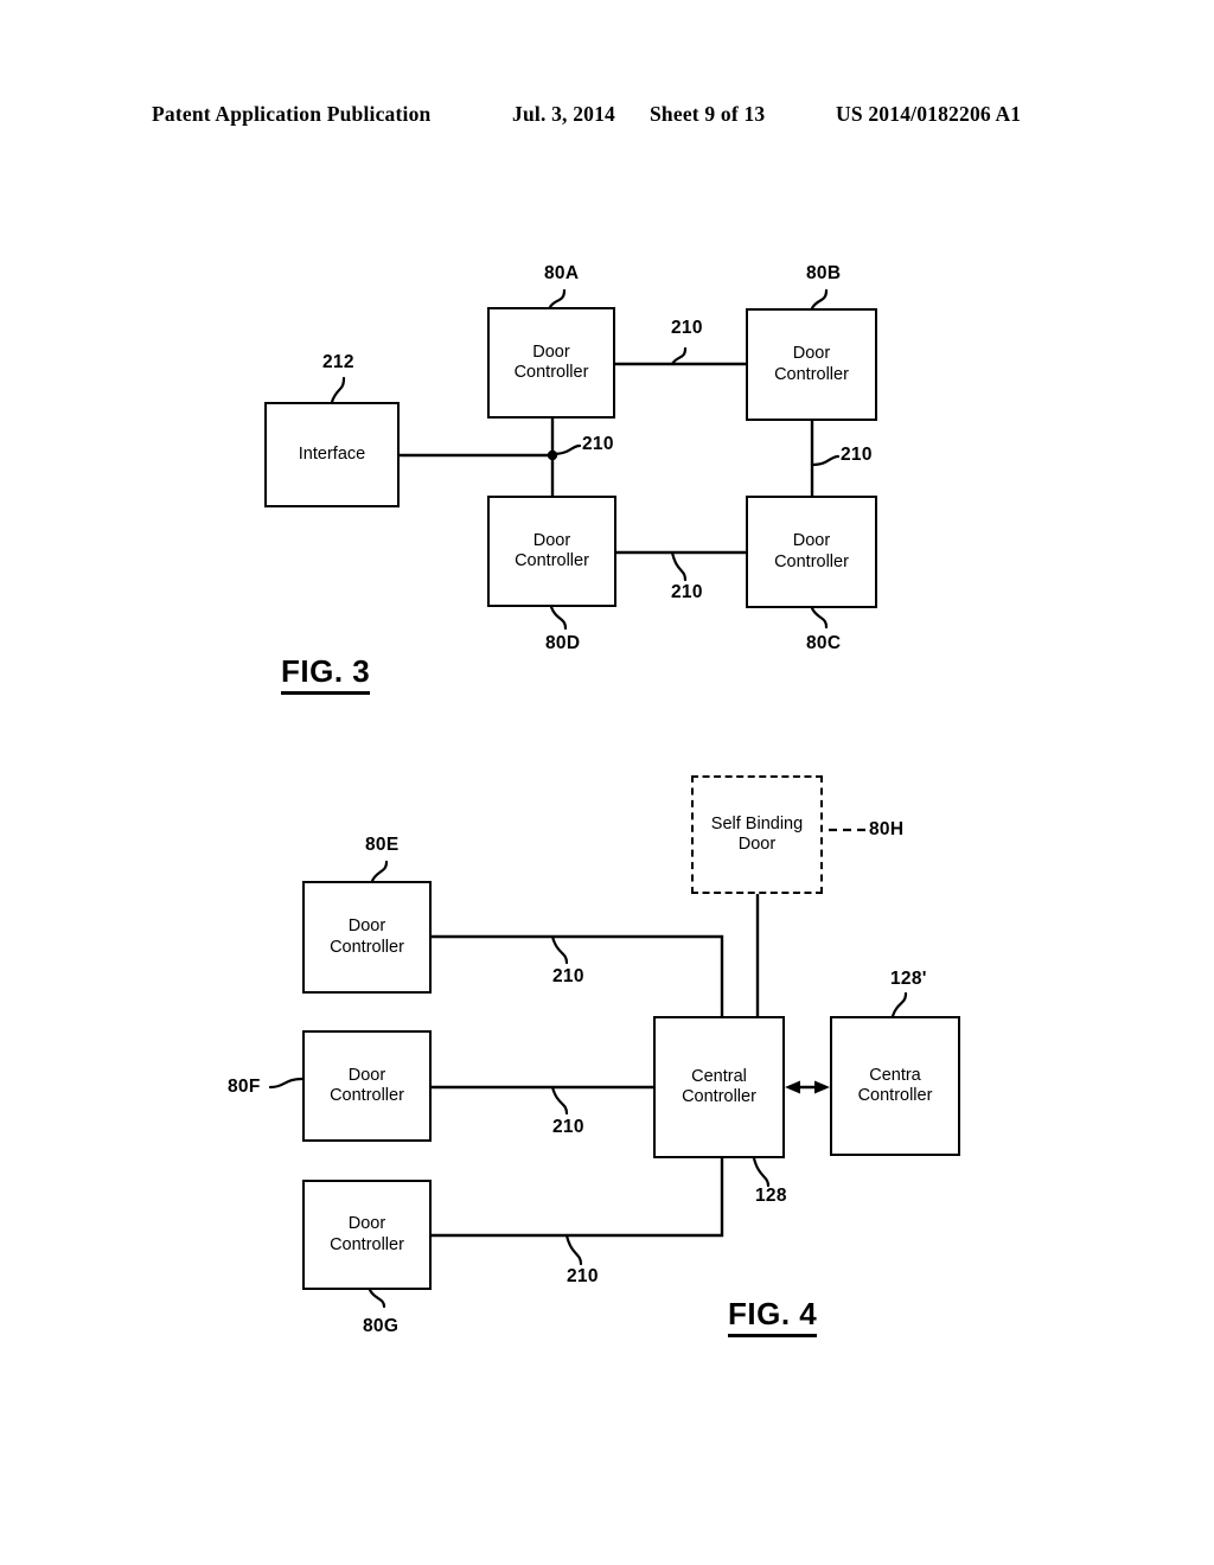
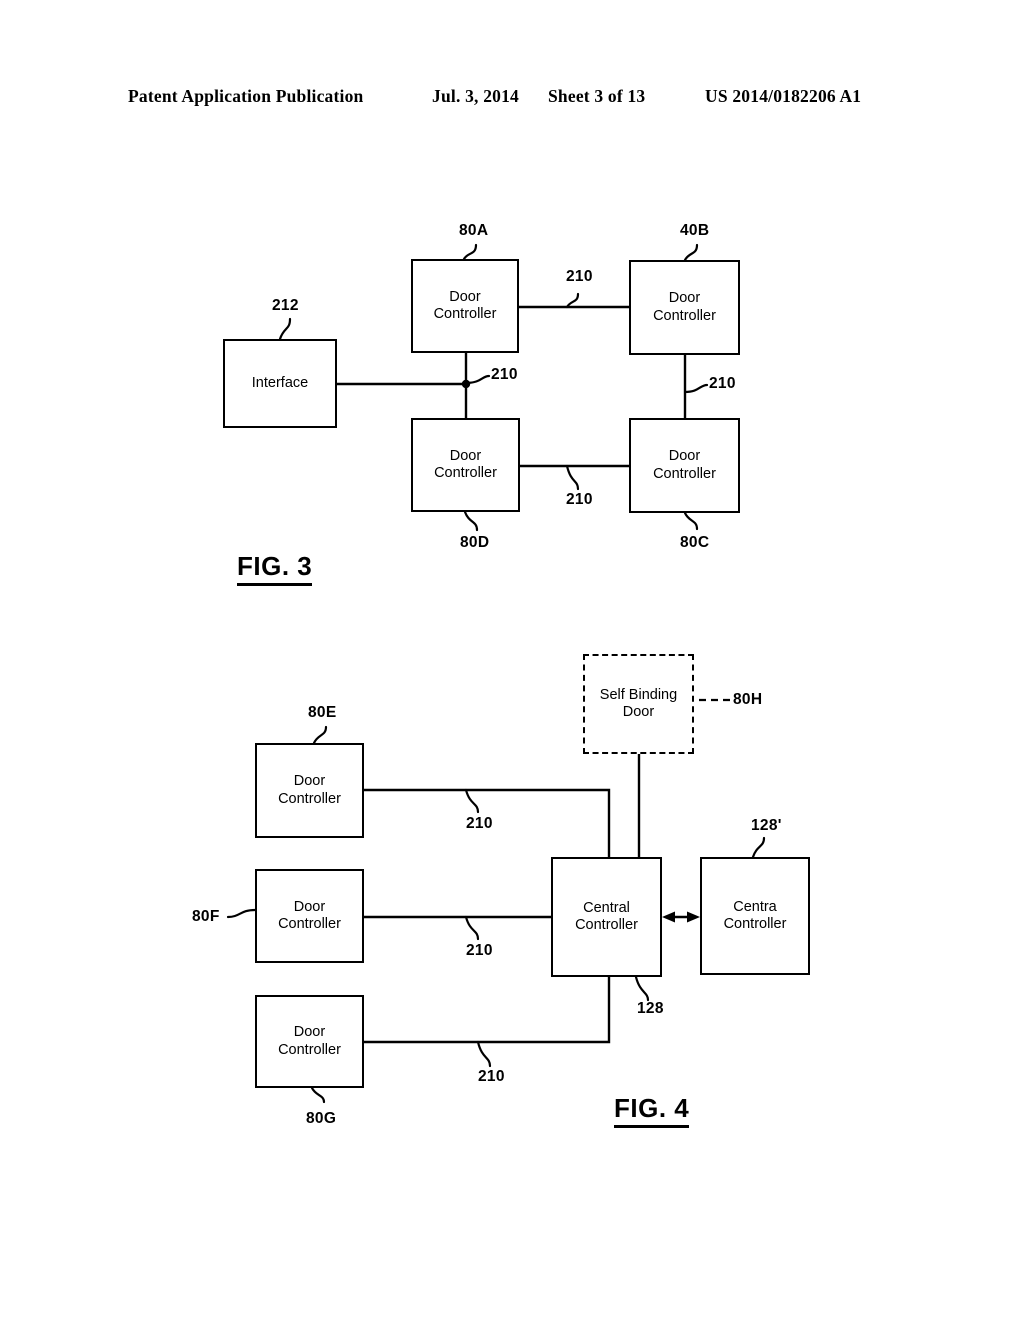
  Patent Application Publication
  Jul. 3, 2014
- Sheet 9 of 13
+ Sheet 3 of 13
  US 2014/0182206 A1
  Interface
  Door
  Controller
  Door
  Controller
  Door
  Controller
  Door
  Controller
  212
  80A
- 80B
+ 40B
  80D
  80C
  210
  210
  210
  210
  FIG. 3
  Self Binding
  Door
  Door
  Controller
  Door
  Controller
  Door
  Controller
  Central
  Controller
  Centra
  Controller
  80E
  80F
  80G
  80H
  128
  128'
  210
  210
  210
  FIG. 4
